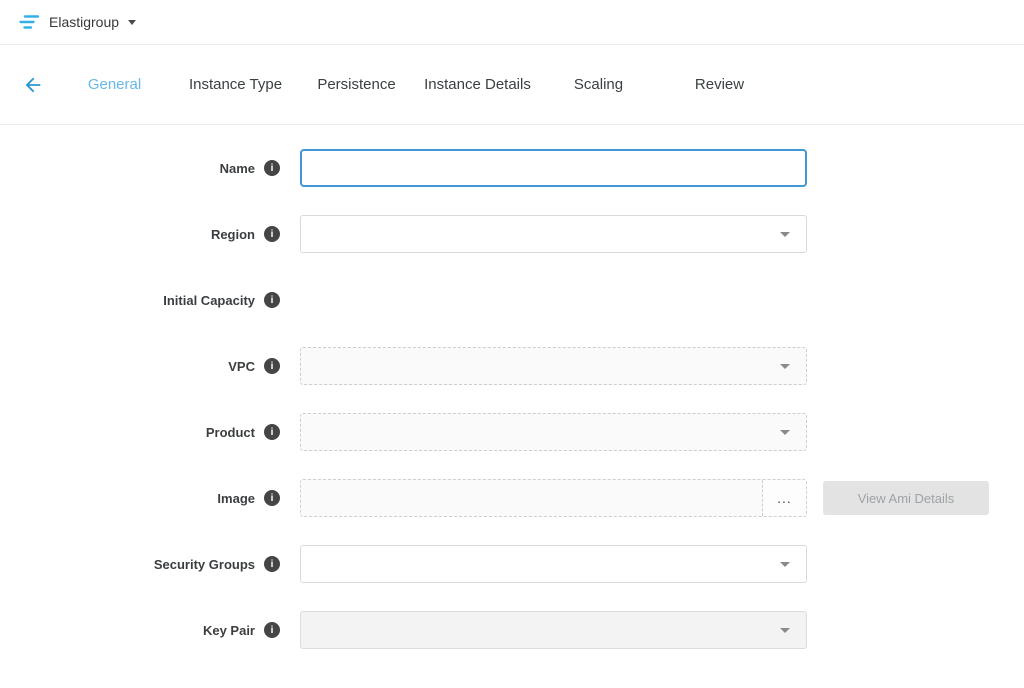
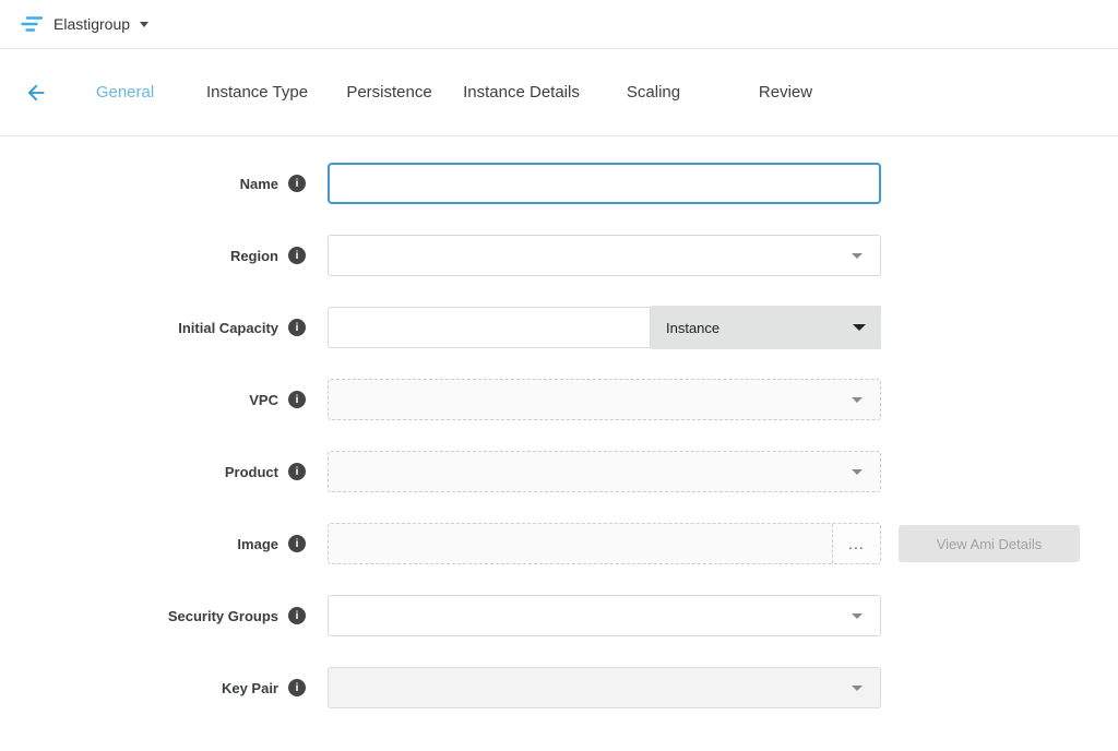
  Elastigroup
  General
  Instance Type
  Persistence
  Instance Details
  Scaling
  Review
  Name
  i
  Region
  i
  Initial Capacity
  i
+ Instance
  VPC
  i
  Product
  i
  Image
  i
  ...
  View Ami Details
  Security Groups
  i
  Key Pair
  i
